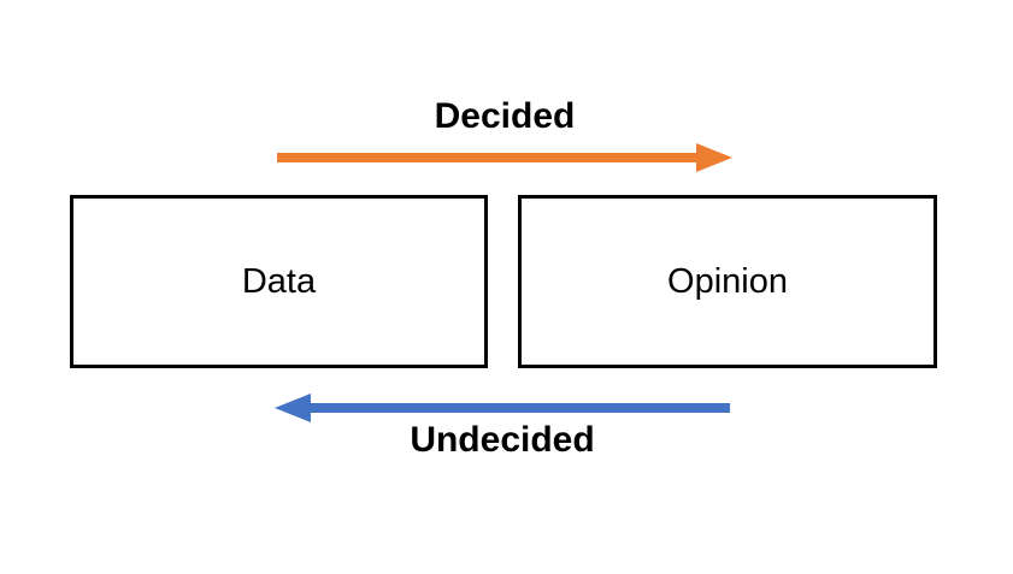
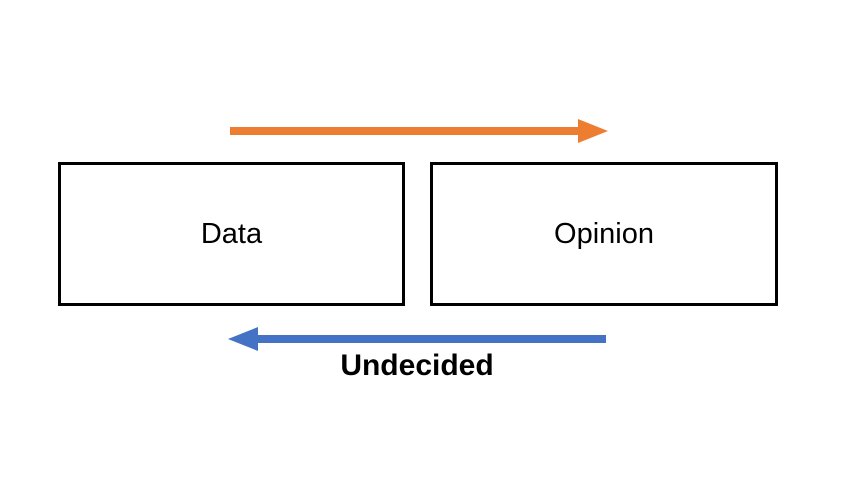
- Decided
  Data
  Opinion
  Undecided
